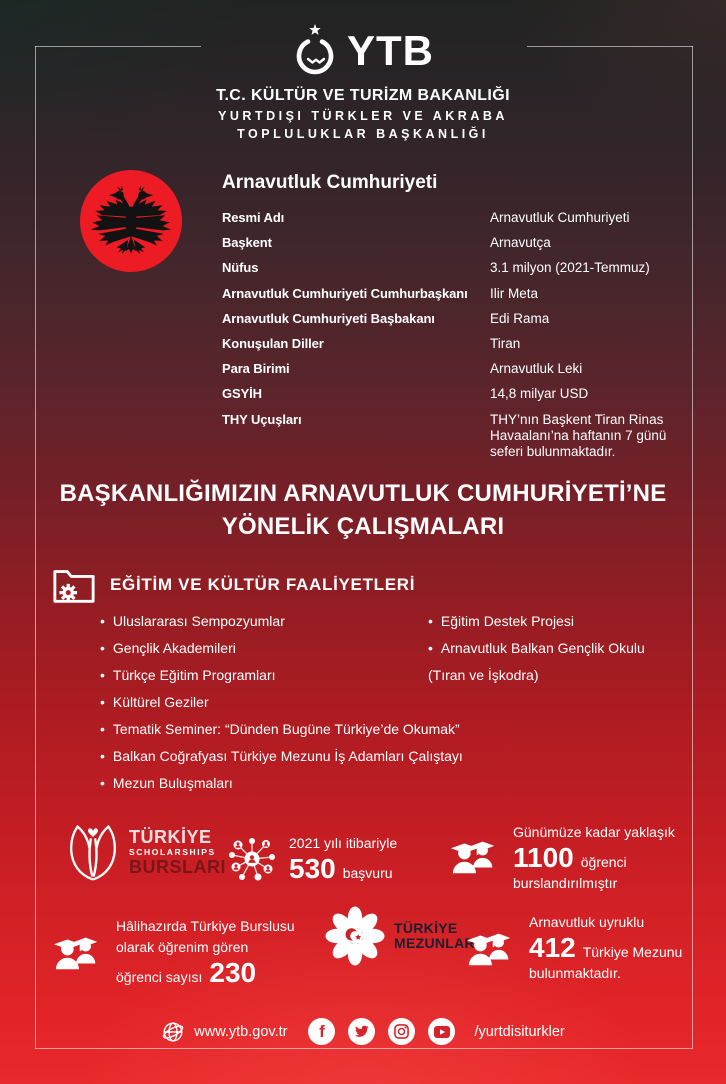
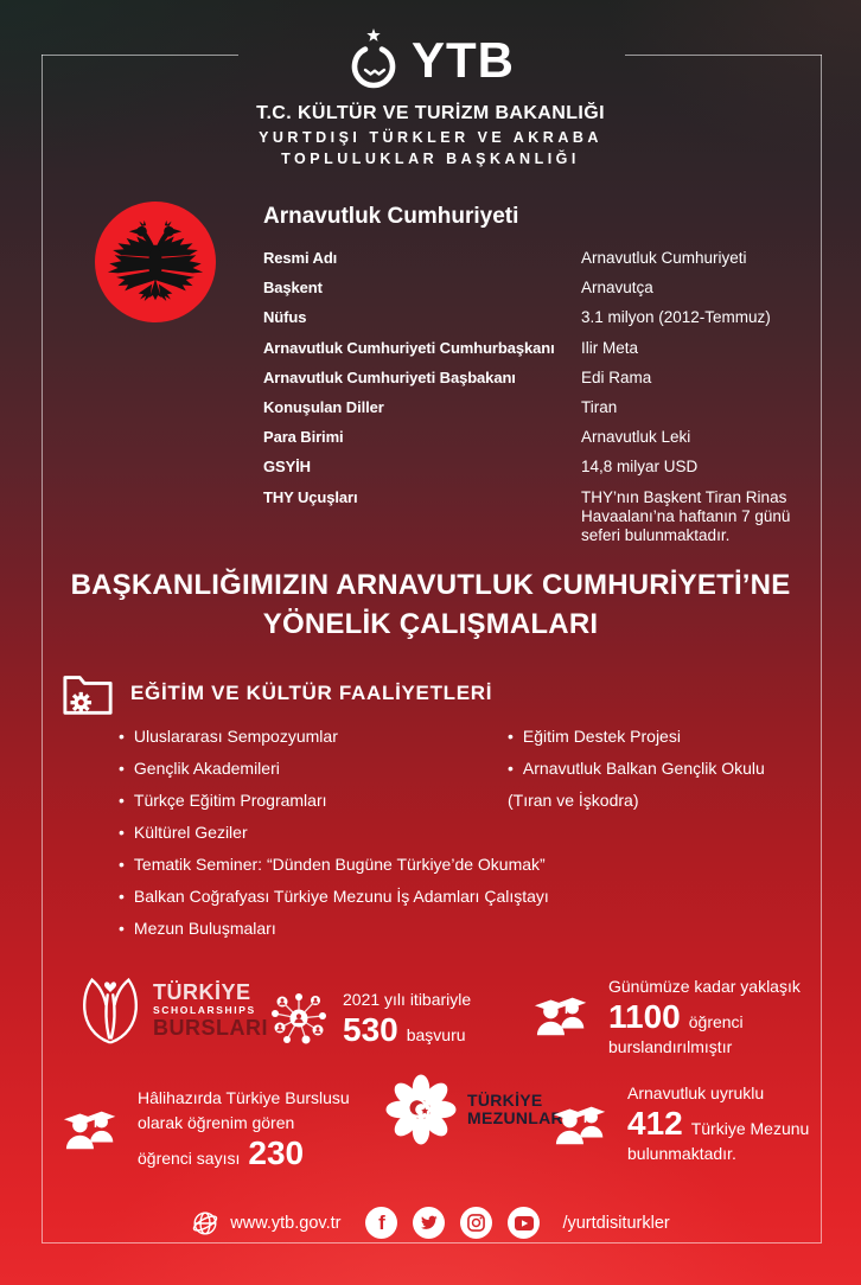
  YTB
  T.C. KÜLTÜR VE TURİZM BAKANLIĞI
  YURTDIŞI TÜRKLER VE AKRABA
  TOPLULUKLAR BAŞKANLIĞI
  Arnavutluk Cumhuriyeti
  Resmi Adı
  Arnavutluk Cumhuriyeti
  Başkent
  Arnavutça
  Nüfus
- 3.1 milyon (2021-Temmuz)
+ 3.1 milyon (2012-Temmuz)
  Arnavutluk Cumhuriyeti Cumhurbaşkanı
  Ilir Meta
  Arnavutluk Cumhuriyeti Başbakanı
  Edi Rama
  Konuşulan Diller
  Tiran
  Para Birimi
  Arnavutluk Leki
  GSYİH
  14,8 milyar USD
  THY Uçuşları
  THY’nın Başkent Tiran Rinas Havaalanı’na haftanın 7 günü seferi bulunmaktadır.
  BAŞKANLIĞIMIZIN ARNAVUTLUK CUMHURİYETİ’NE
  YÖNELİK ÇALIŞMALARI
  EĞİTİM VE KÜLTÜR FAALİYETLERİ
  Uluslararası Sempozyumlar
  Gençlik Akademileri
  Türkçe Eğitim Programları
  Kültürel Geziler
  Tematik Seminer: “Dünden Bugüne Türkiye’de Okumak”
  Balkan Coğrafyası Türkiye Mezunu İş Adamları Çalıştayı
  Mezun Buluşmaları
  Eğitim Destek Projesi
  Arnavutluk Balkan Gençlik Okulu
  (Tıran ve İşkodra)
  TÜRKİYE
  SCHOLARSHIPS
  BURSLARI
  2021 yılı itibariyle
  530 başvuru
  Günümüze kadar yaklaşık
  1100 öğrenci
  burslandırılmıştır
  Hâlihazırda Türkiye Burslusu
  olarak öğrenim gören
  öğrenci sayısı 230
  TÜRKİYE
  MEZUNLAR
  Arnavutluk uyruklu
  412 Türkiye Mezunu
  bulunmaktadır.
  www.ytb.gov.tr
  f
  /yurtdisiturkler
